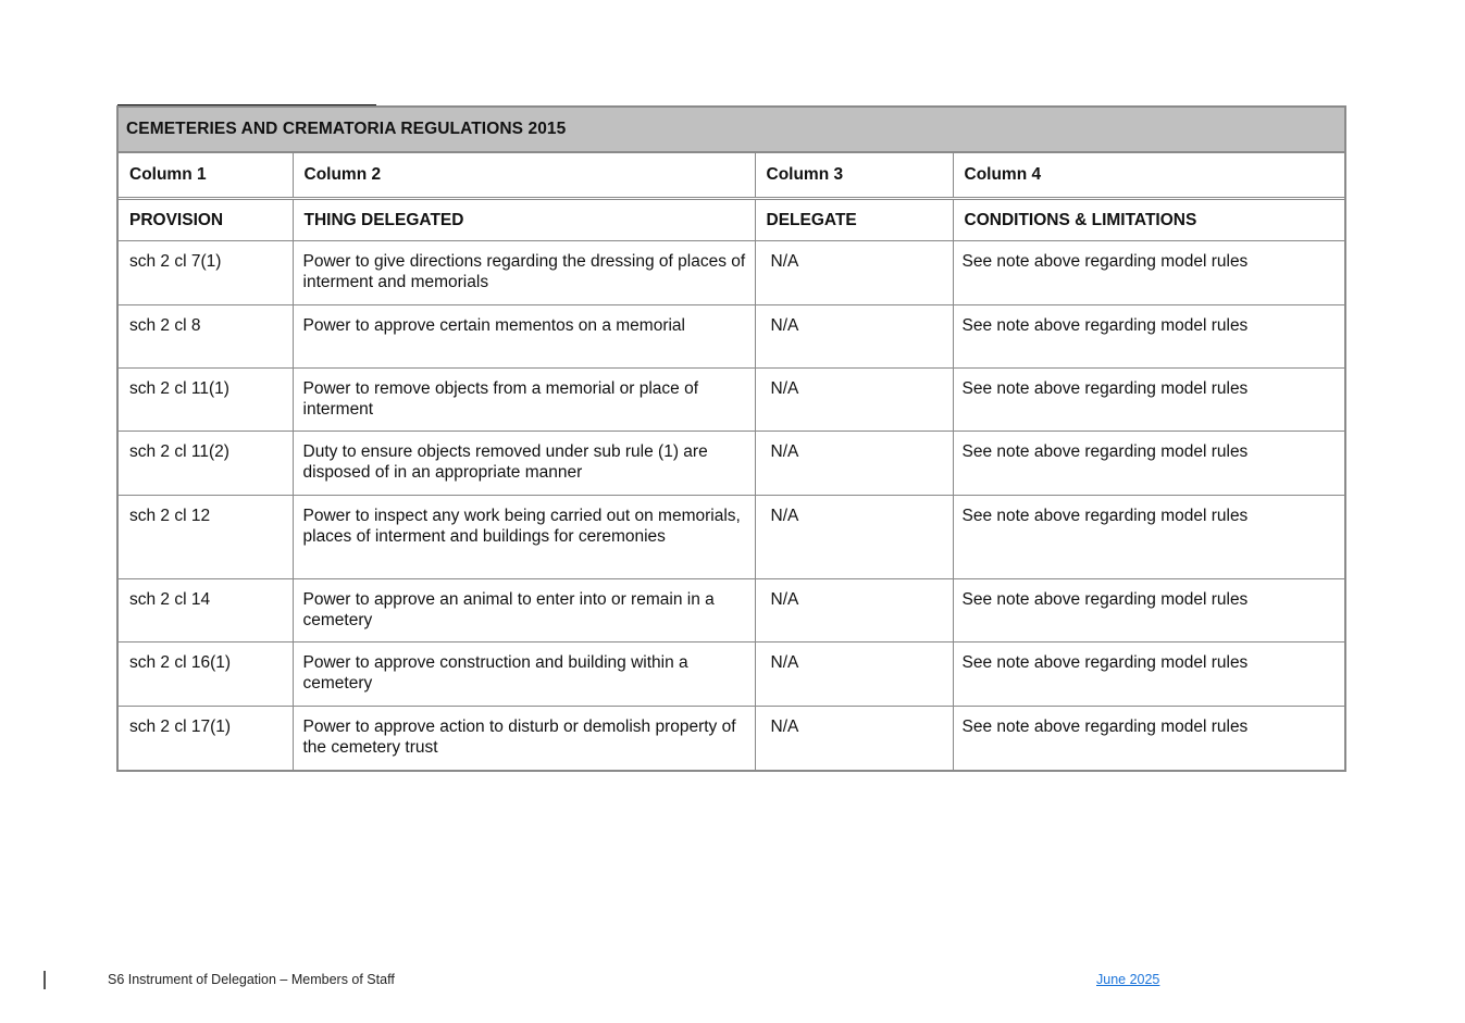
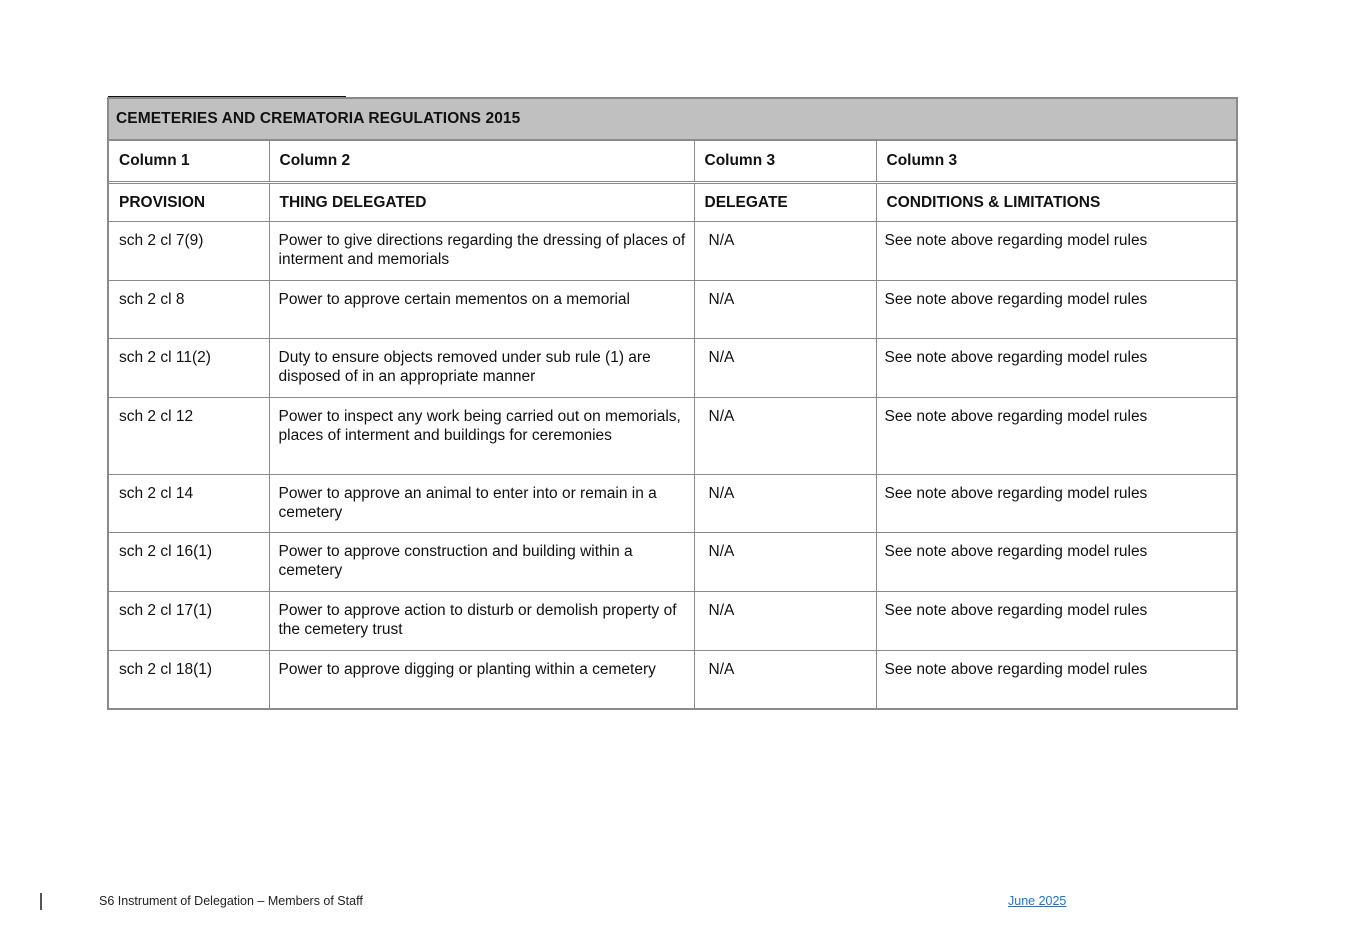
  CEMETERIES AND CREMATORIA REGULATIONS 2015
- Column 1	Column 2	Column 3	Column 4
+ Column 1	Column 2	Column 3	Column 3
  PROVISION	THING DELEGATED	DELEGATE	CONDITIONS & LIMITATIONS
- sch 2 cl 7(1)	Power to give directions regarding the dressing of places of interment and memorials	N/A	See note above regarding model rules
+ sch 2 cl 7(9)	Power to give directions regarding the dressing of places of interment and memorials	N/A	See note above regarding model rules
  sch 2 cl 8	Power to approve certain mementos on a memorial	N/A	See note above regarding model rules
- sch 2 cl 11(1)	Power to remove objects from a memorial or place of interment	N/A	See note above regarding model rules
  sch 2 cl 11(2)	Duty to ensure objects removed under sub rule (1) are disposed of in an appropriate manner	N/A	See note above regarding model rules
  sch 2 cl 12	Power to inspect any work being carried out on memorials, places of interment and buildings for ceremonies	N/A	See note above regarding model rules
  sch 2 cl 14	Power to approve an animal to enter into or remain in a cemetery	N/A	See note above regarding model rules
  sch 2 cl 16(1)	Power to approve construction and building within a cemetery	N/A	See note above regarding model rules
  sch 2 cl 17(1)	Power to approve action to disturb or demolish property of the cemetery trust	N/A	See note above regarding model rules
+ sch 2 cl 18(1)	Power to approve digging or planting within a cemetery	N/A	See note above regarding model rules
  S6 Instrument of Delegation – Members of Staff
  June 2025
